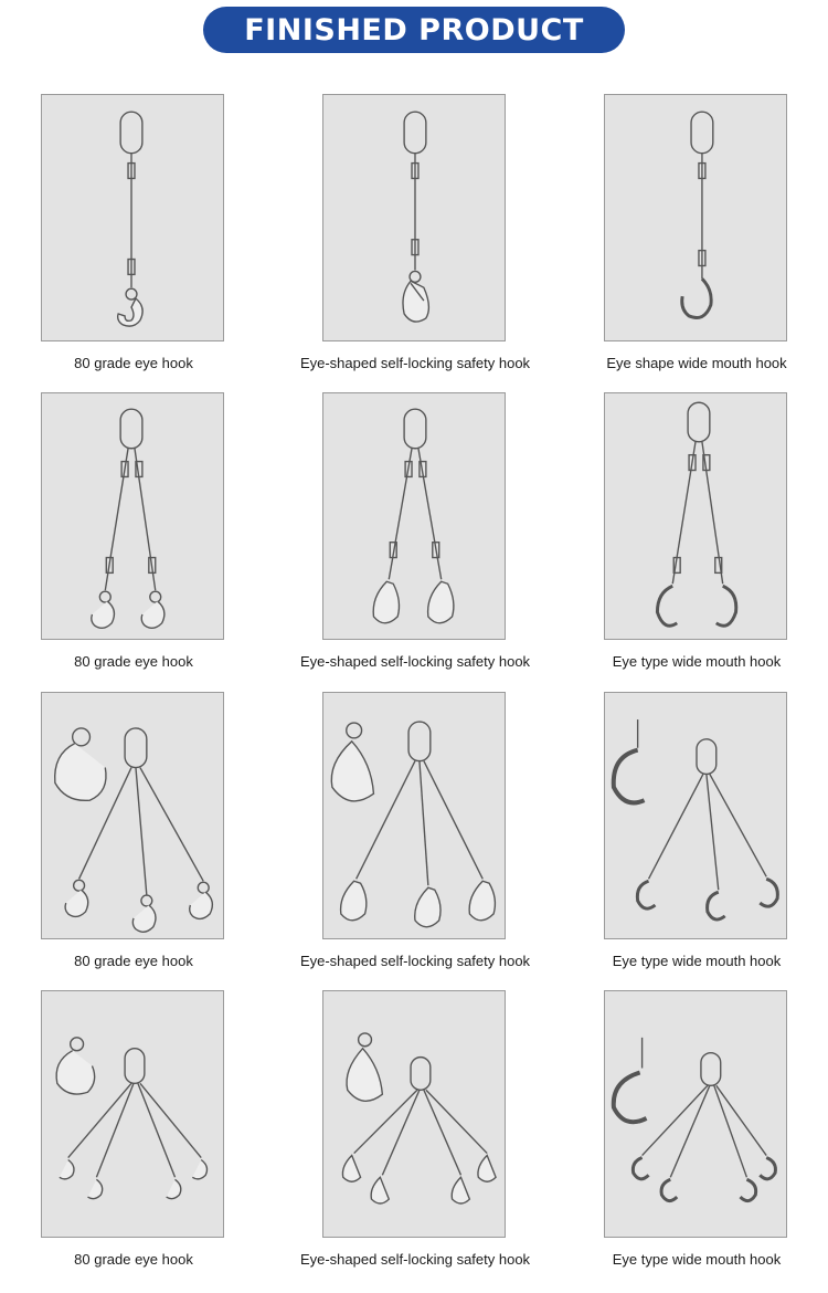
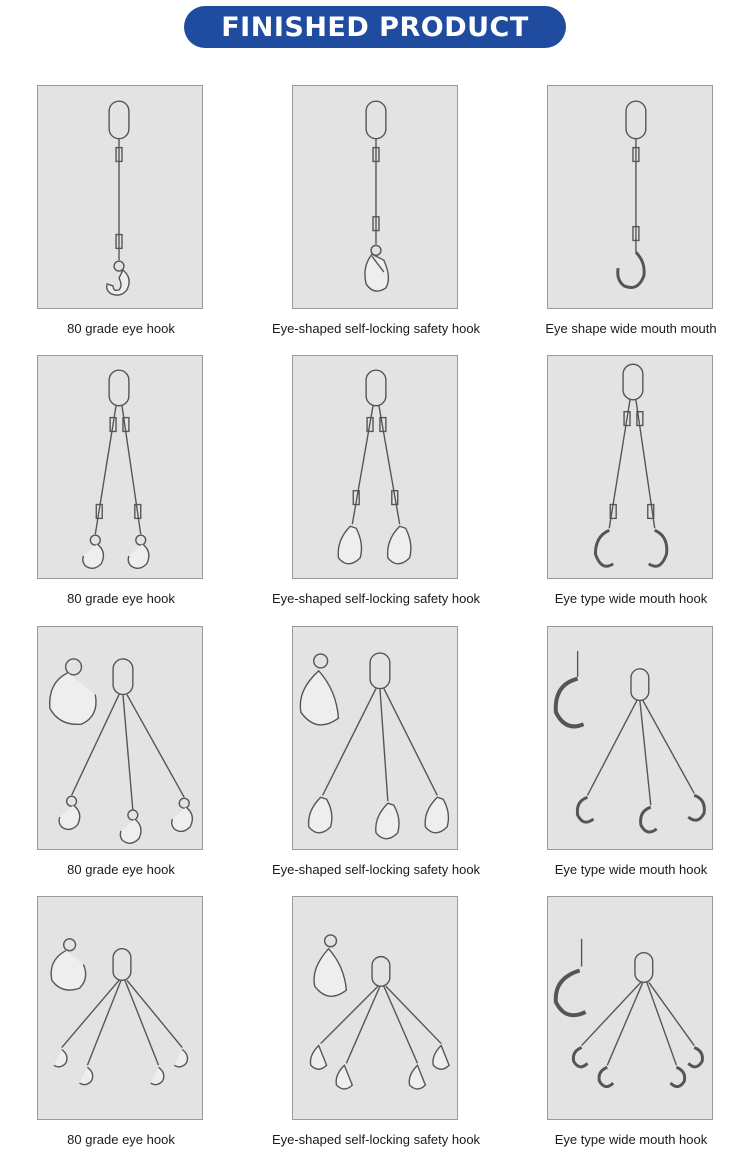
  FINISHED PRODUCT
  80 grade eye hook
  Eye-shaped self-locking safety hook
- Eye shape wide mouth hook
+ Eye shape wide mouth mouth
  80 grade eye hook
  Eye-shaped self-locking safety hook
  Eye type wide mouth hook
  80 grade eye hook
  Eye-shaped self-locking safety hook
  Eye type wide mouth hook
  80 grade eye hook
  Eye-shaped self-locking safety hook
  Eye type wide mouth hook
